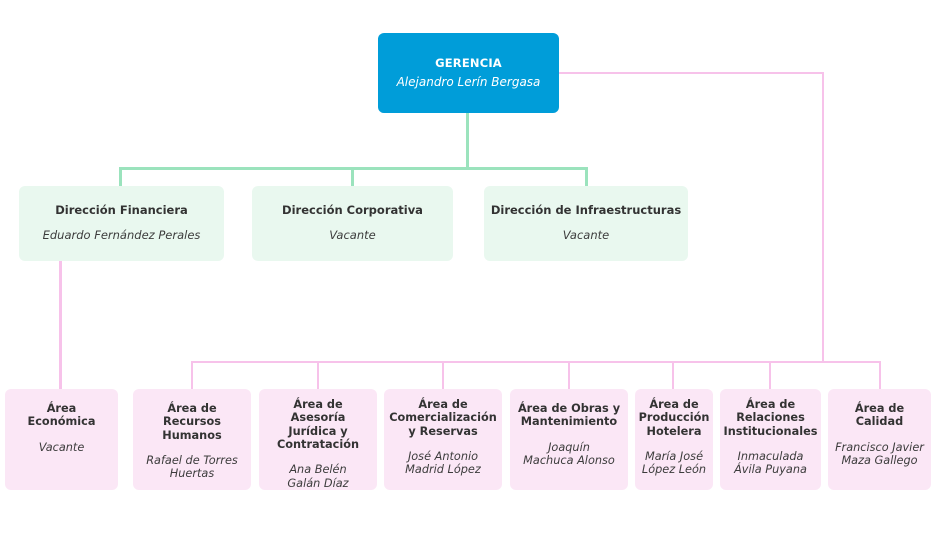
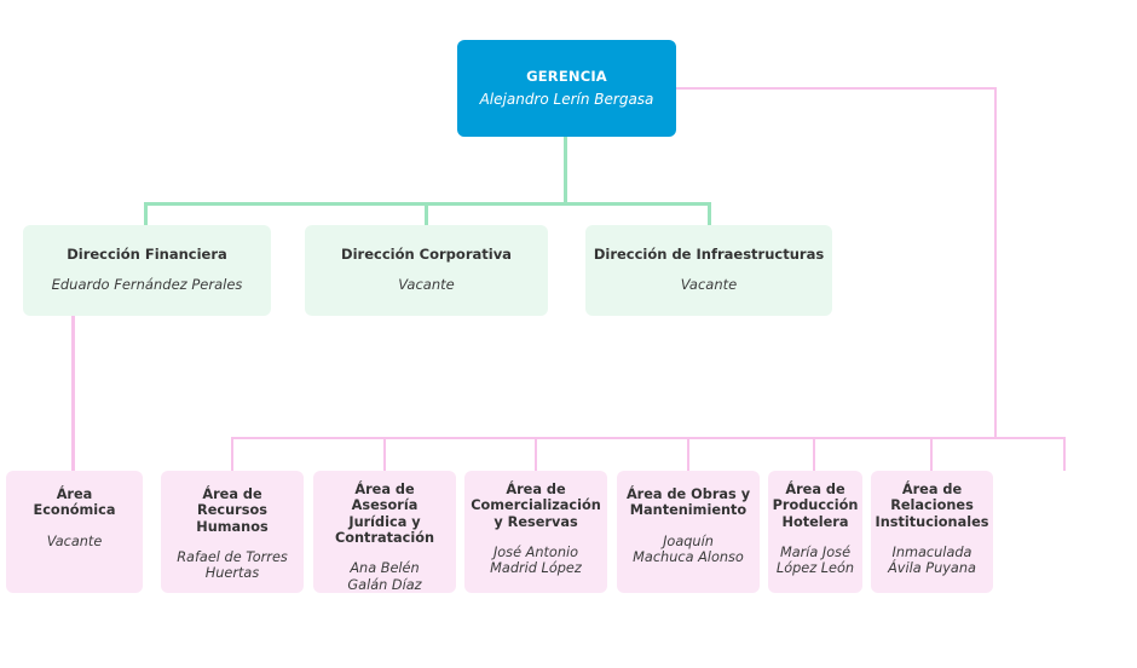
  GERENCIA
  Alejandro Lerín Bergasa
  Dirección Financiera
  Eduardo Fernández Perales
  Dirección Corporativa
  Vacante
  Dirección de Infraestructuras
  Vacante
  Área Económica
  Vacante
  Área de Recursos
  Humanos
  Rafael de Torres
  Huertas
  Área de Asesoría
  Jurídica y
  Contratación
  Ana Belén
  Galán Díaz
  Área de
  Comercialización
  y Reservas
  José Antonio
  Madrid López
  Área de Obras y
  Mantenimiento
  Joaquín
  Machuca Alonso
  Área de
  Producción
  Hotelera
  María José
  López León
  Área de
  Relaciones
  Institucionales
  Inmaculada
  Ávila Puyana
- Área de Calidad
- Francisco Javier
- Maza Gallego
